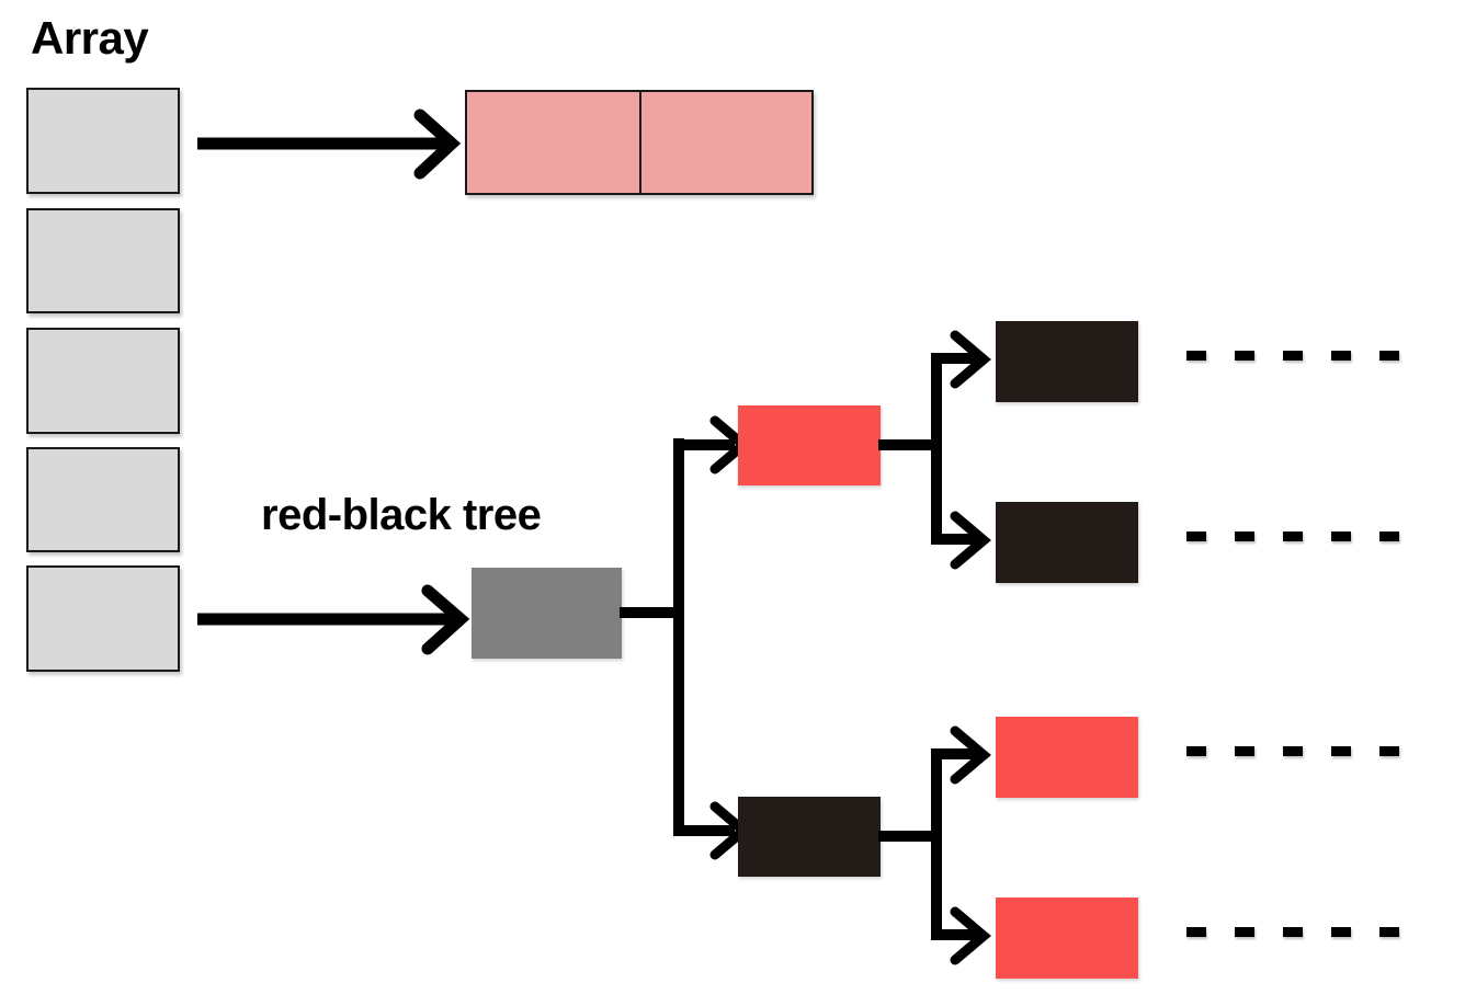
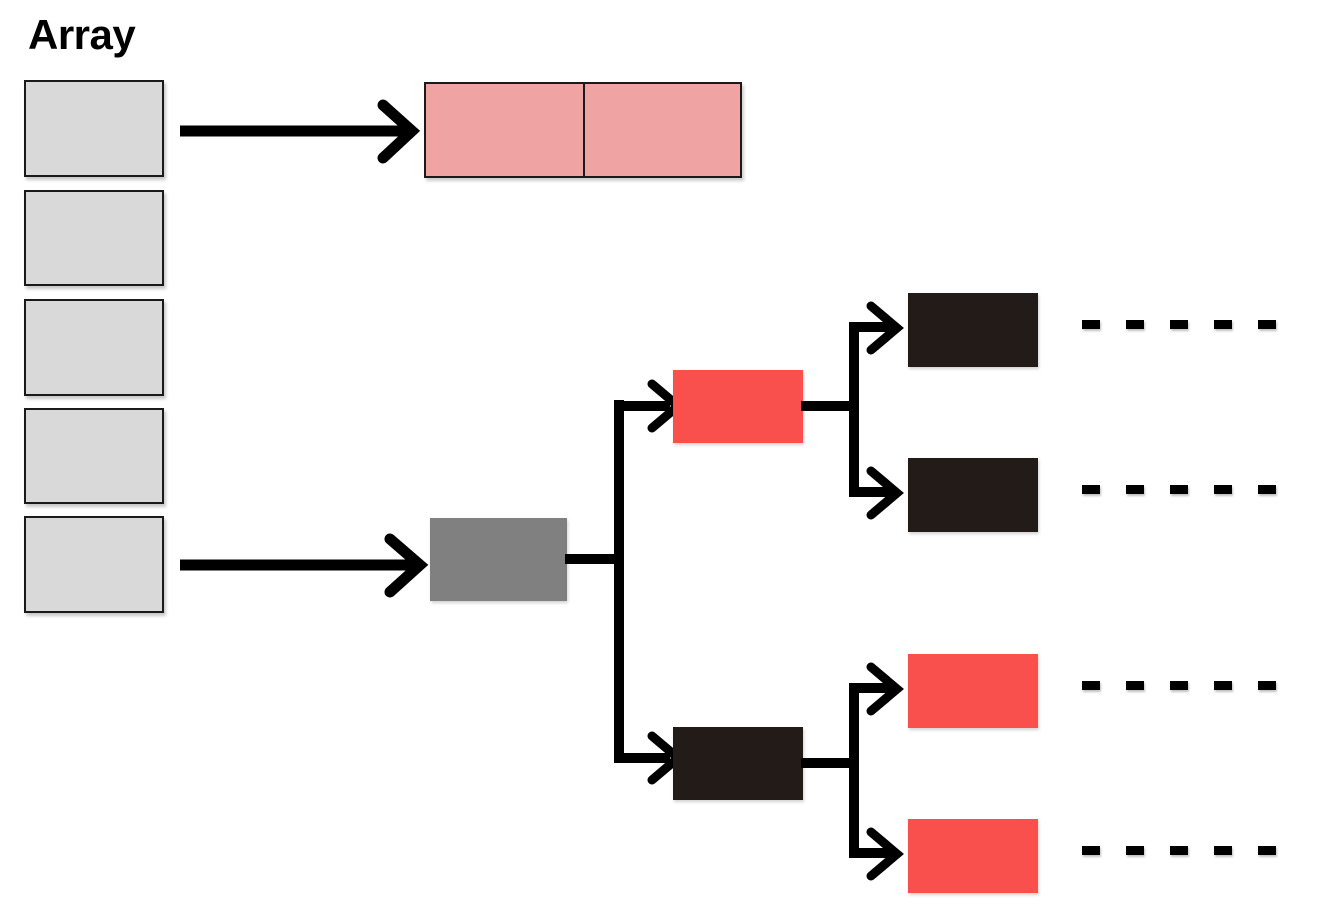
  Array
- red-black tree
